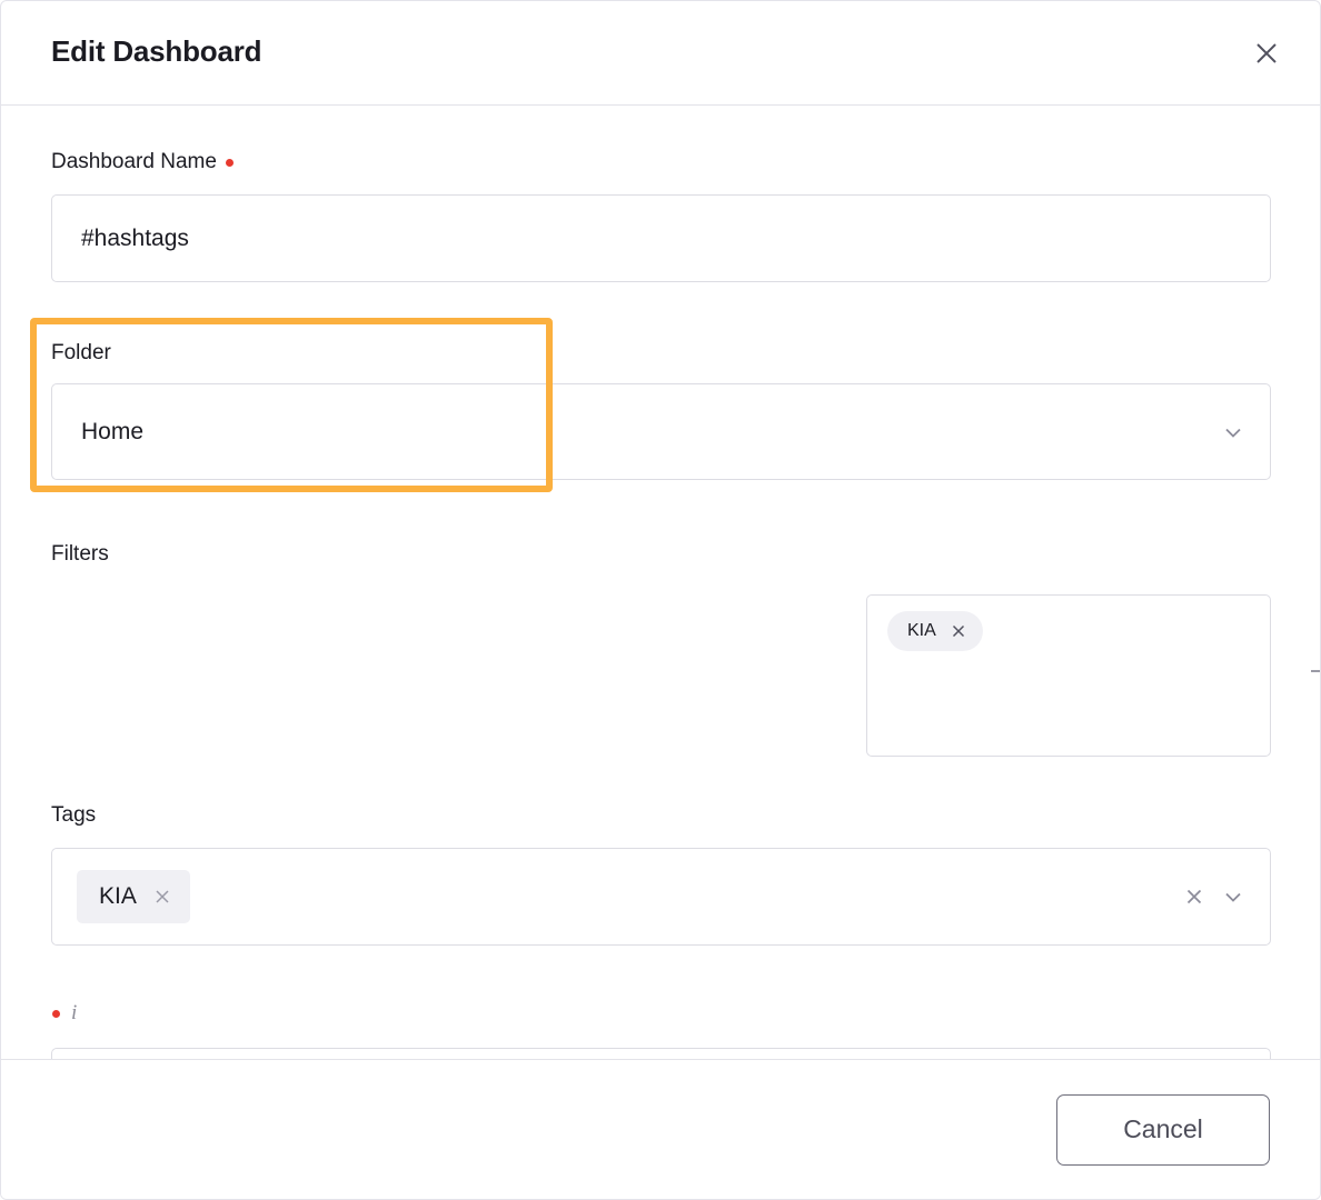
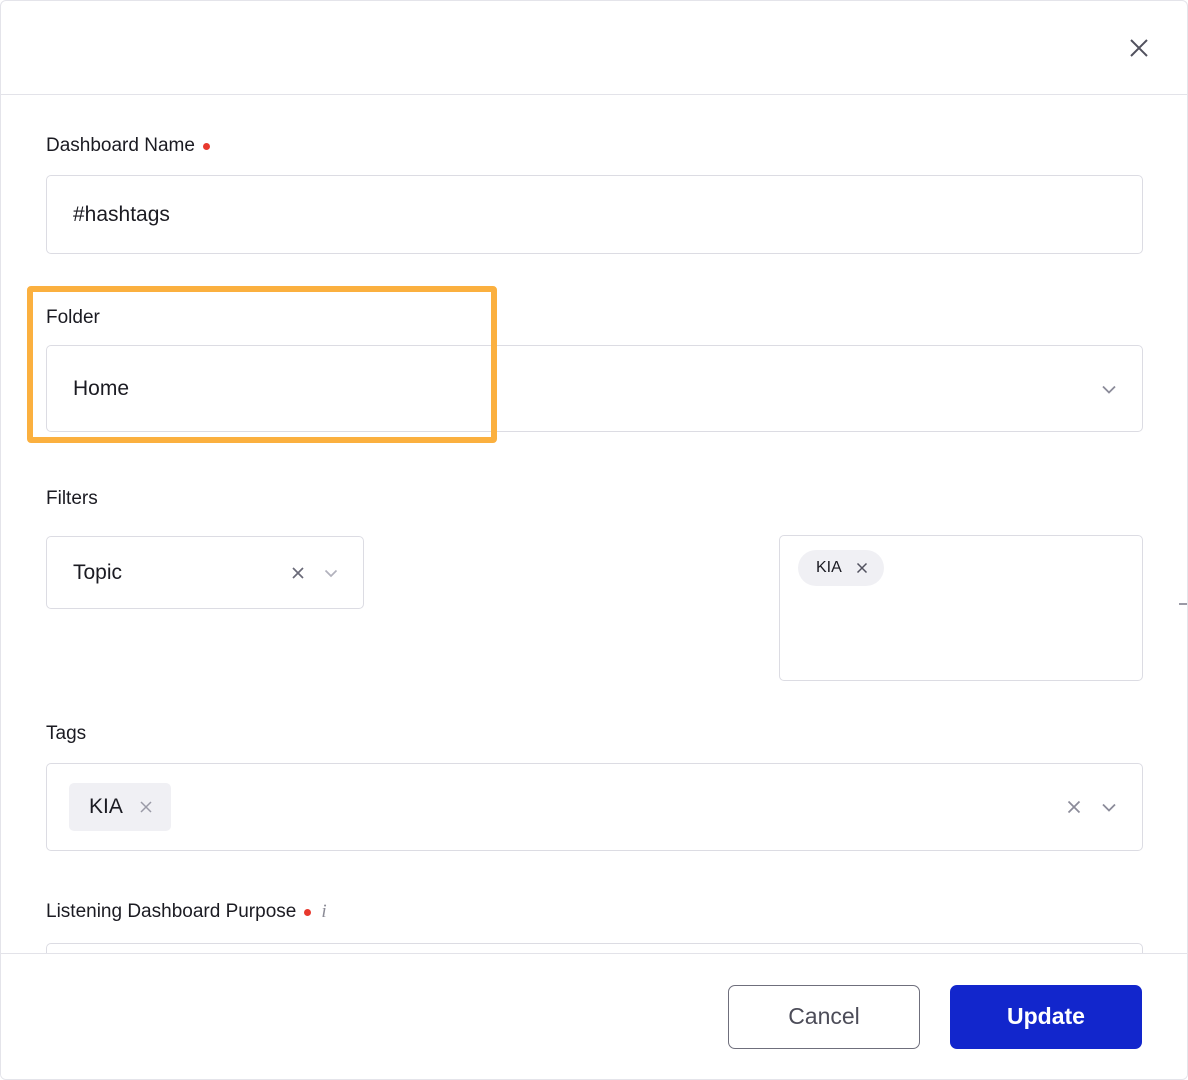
- Edit Dashboard
  Dashboard Name
  #hashtags
  Folder
  Home
  Filters
+ Topic
  KIA
  Tags
  KIA
+ Listening Dashboard Purpose
  i
  Cancel
+ Update
